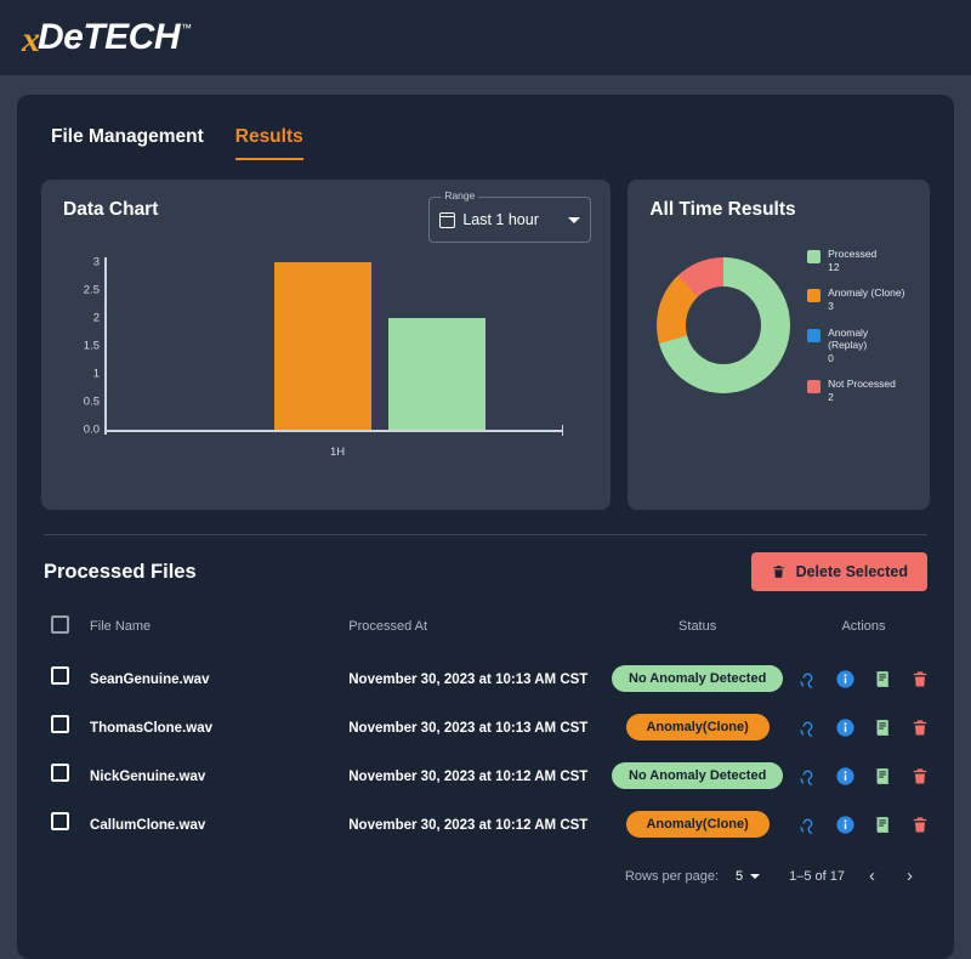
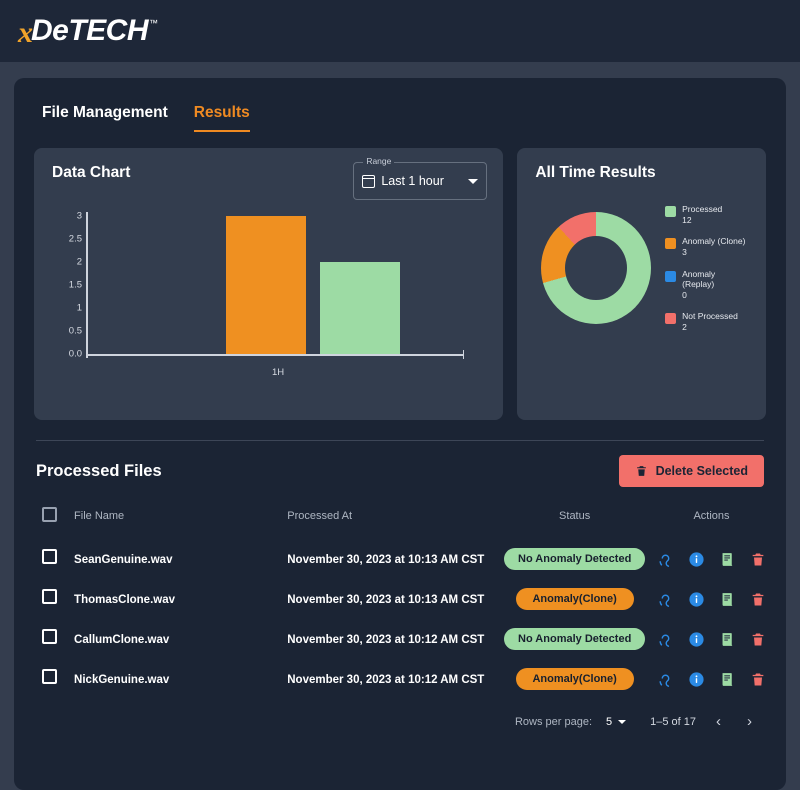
  x
  DeTECH
  ™
  File Management
  Results
  Data Chart
  Range
  Last 1 hour
  0.0
  0.5
  1
  1.5
  2
  2.5
  3
  1H
  All Time Results
  Processed
  12
  Anomaly (Clone)
  3
  Anomaly (Replay)
  0
  Not Processed
  2
  Processed Files
  Delete Selected
  	File Name	Processed At	Status	Actions
  	SeanGenuine.wav	November 30, 2023 at 10:13 AM CST	No Anomaly Detected
  	ThomasClone.wav	November 30, 2023 at 10:13 AM CST	Anomaly(Clone)
- 	NickGenuine.wav	November 30, 2023 at 10:12 AM CST	No Anomaly Detected
+ 	CallumClone.wav	November 30, 2023 at 10:12 AM CST	No Anomaly Detected
- 	CallumClone.wav	November 30, 2023 at 10:12 AM CST	Anomaly(Clone)
+ 	NickGenuine.wav	November 30, 2023 at 10:12 AM CST	Anomaly(Clone)
  Rows per page:
  5
  1–5 of 17
  ‹
  ›
